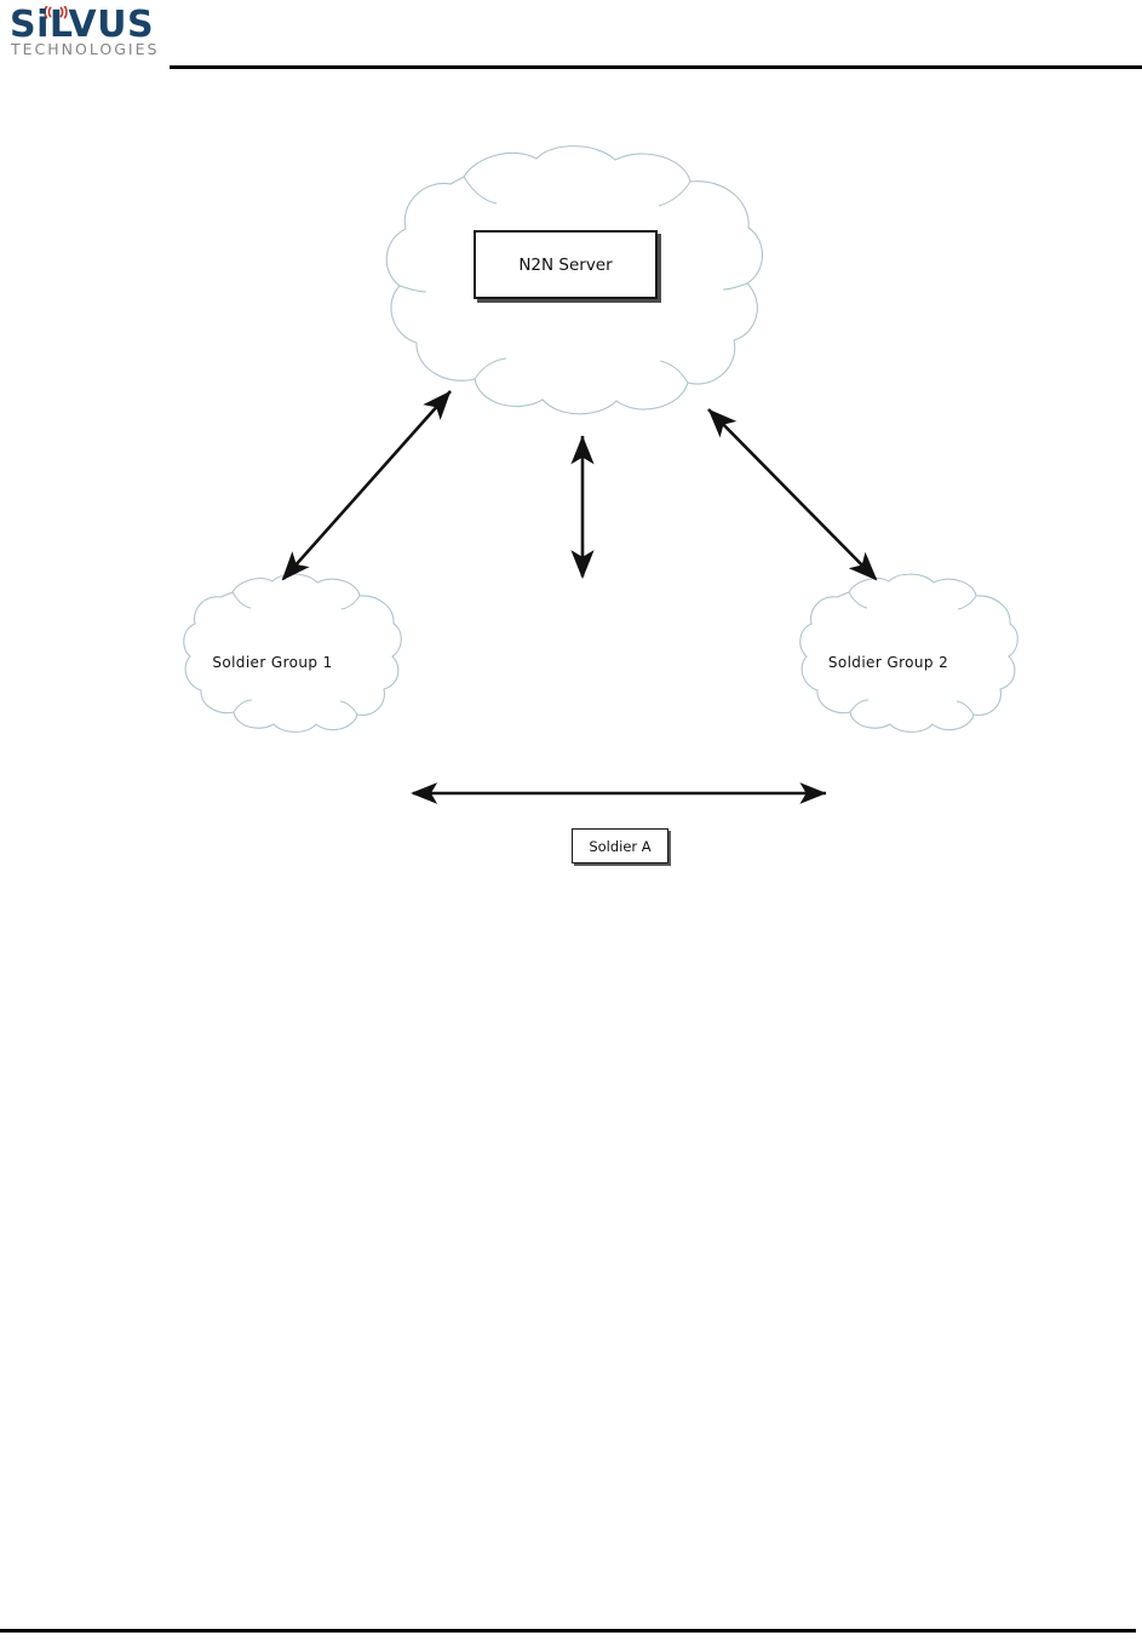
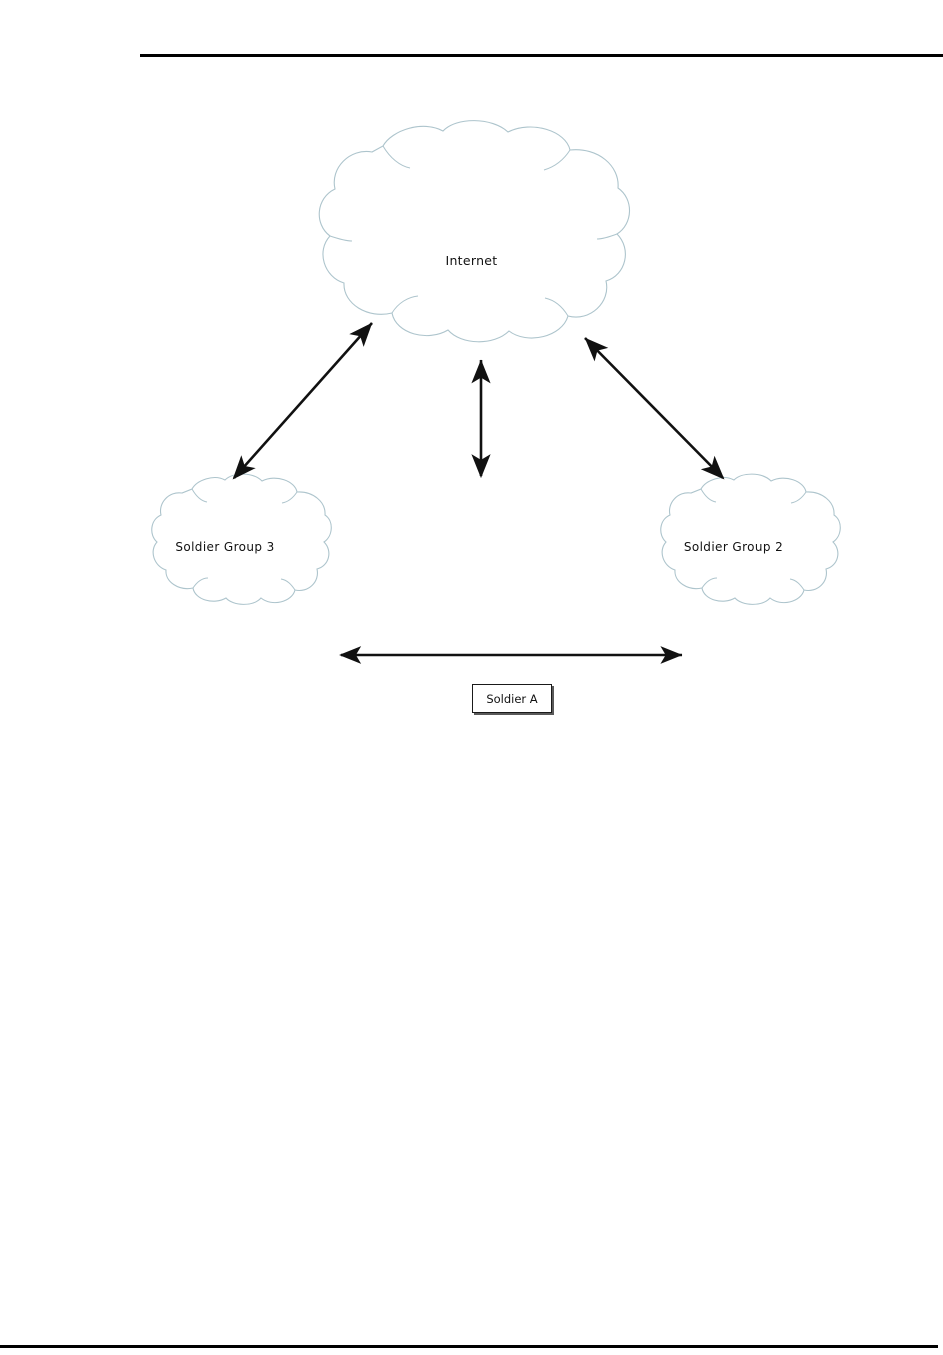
- SiLVUS
- TECHNOLOGIES
- N2N Server
  Soldier A
+ Internet
- Soldier Group 1
+ Soldier Group 3
  Soldier Group 2
